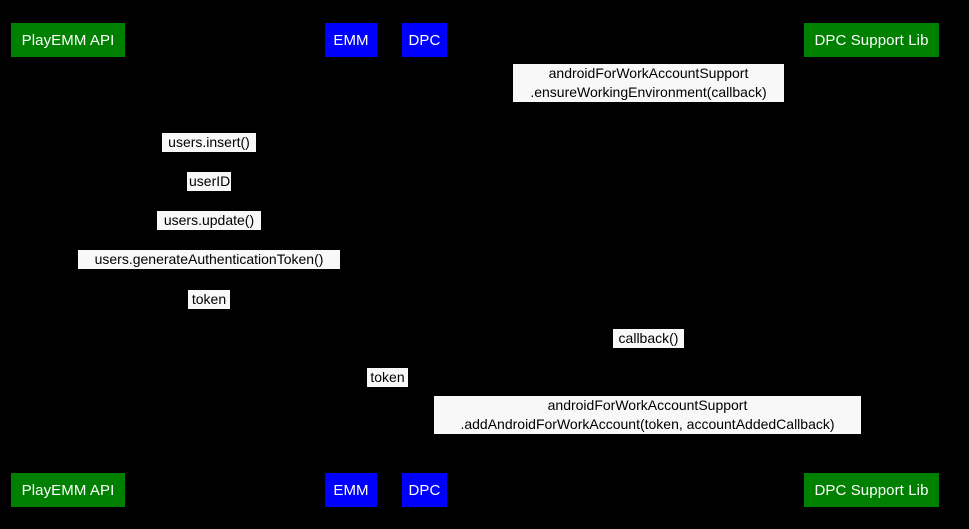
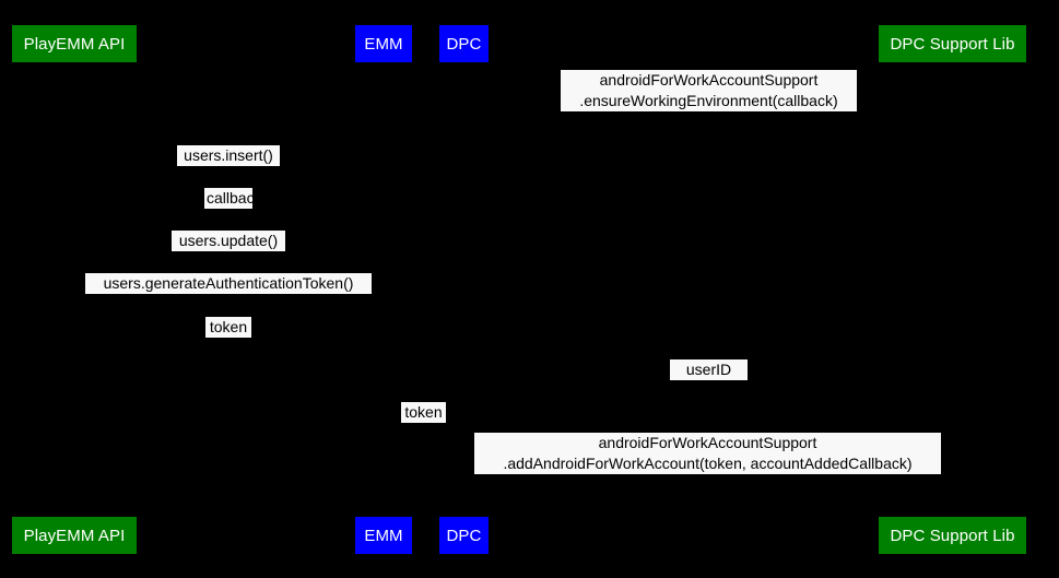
  PlayEMM API
  EMM
  DPC
  DPC Support Lib
  PlayEMM API
  EMM
  DPC
  DPC Support Lib
  androidForWorkAccountSupport
  .ensureWorkingEnvironment(callback)
  users.insert()
- userID
+ callback()
  users.update()
  users.generateAuthenticationToken()
  token
- callback()
+ userID
  token
  androidForWorkAccountSupport
  .addAndroidForWorkAccount(token, accountAddedCallback)
